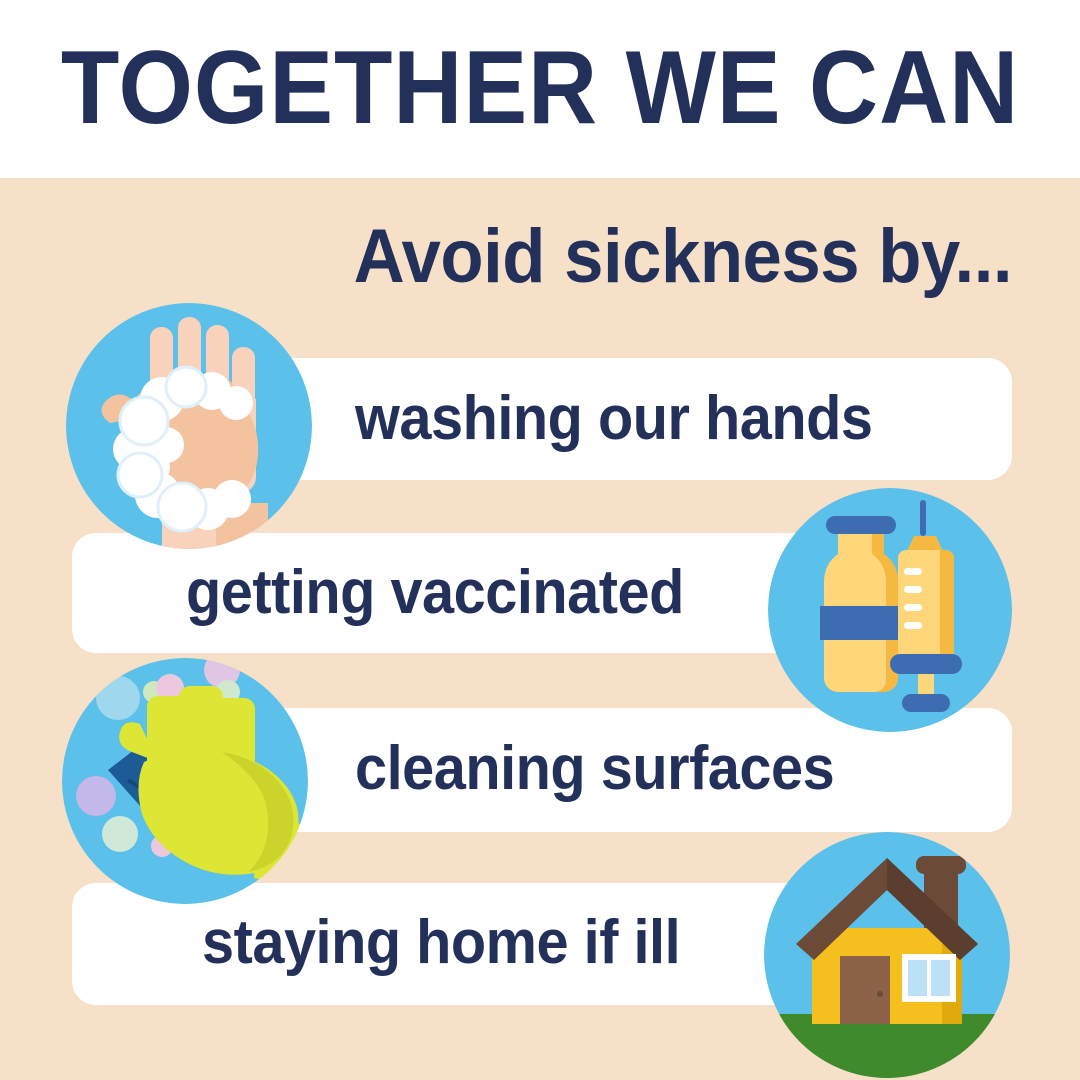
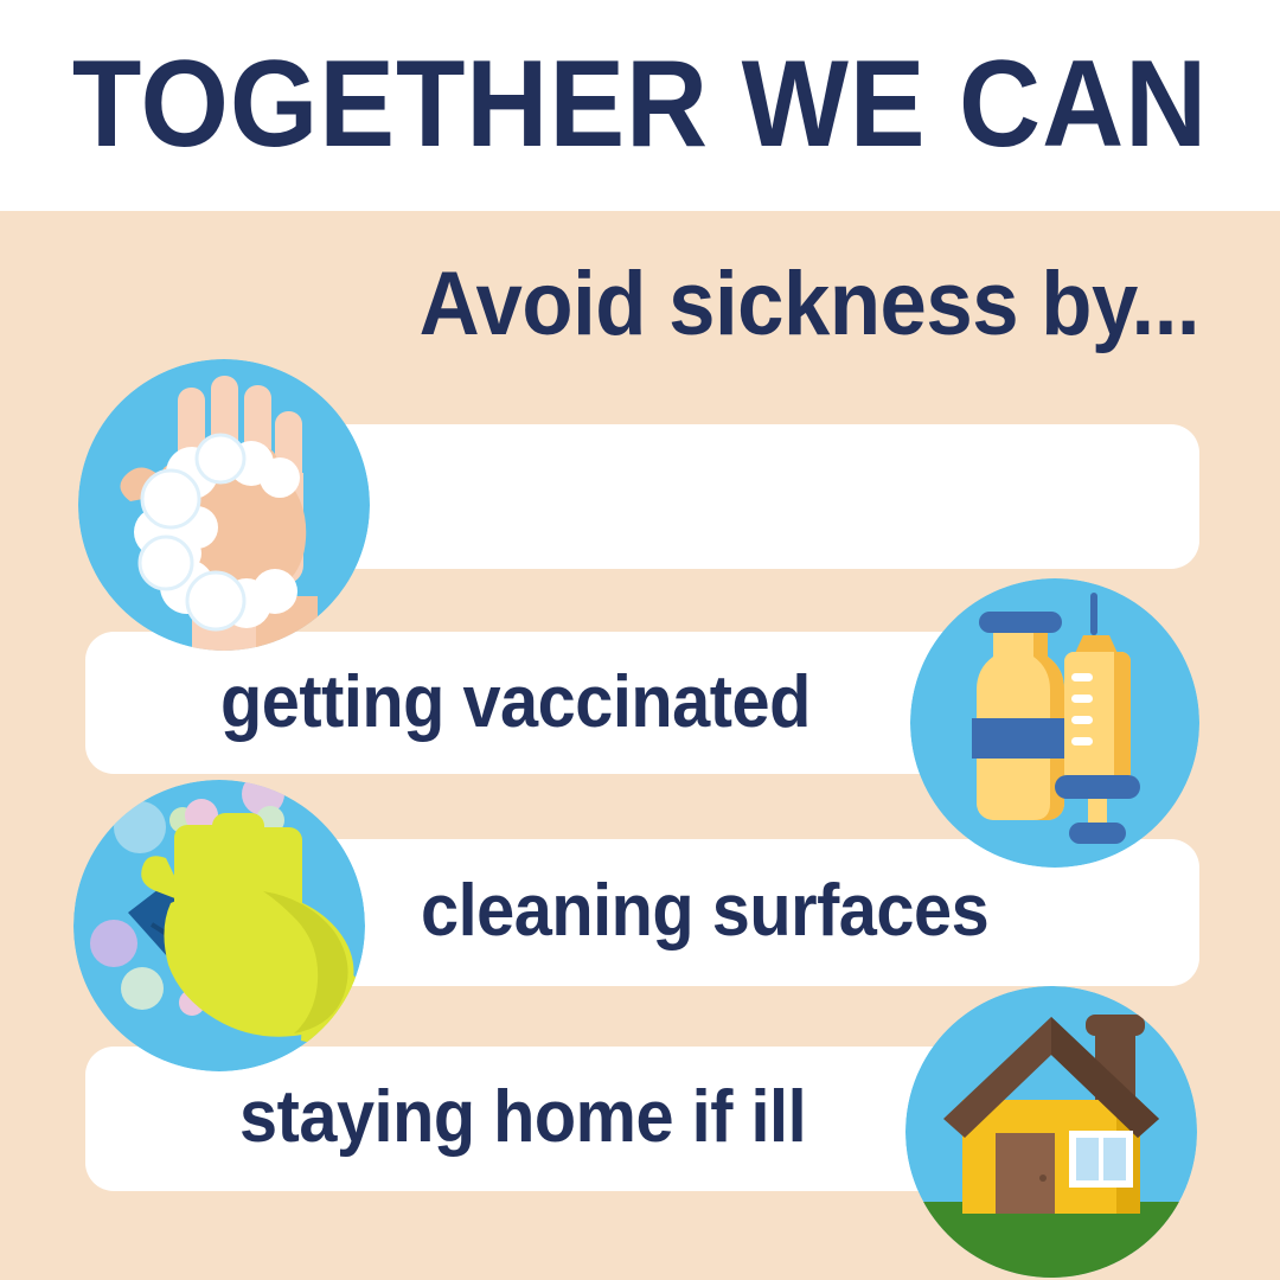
  TOGETHER WE CAN
  Avoid sickness by...
- washing our hands
  getting vaccinated
  cleaning surfaces
  staying home if ill
